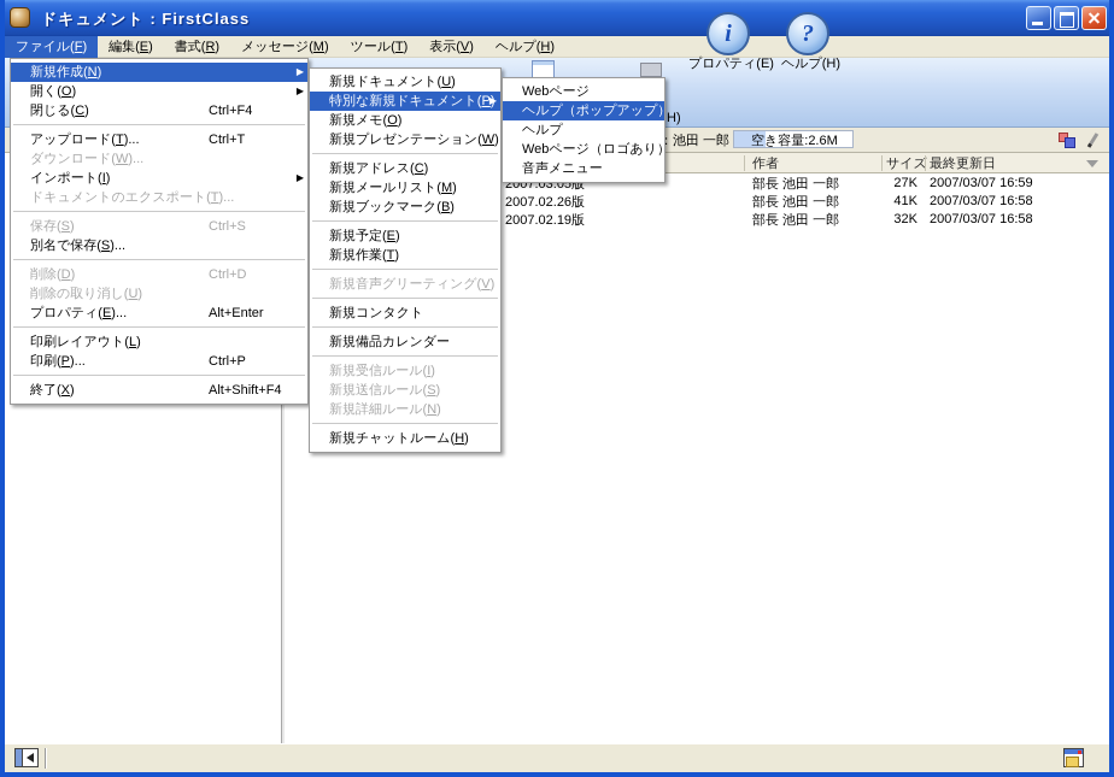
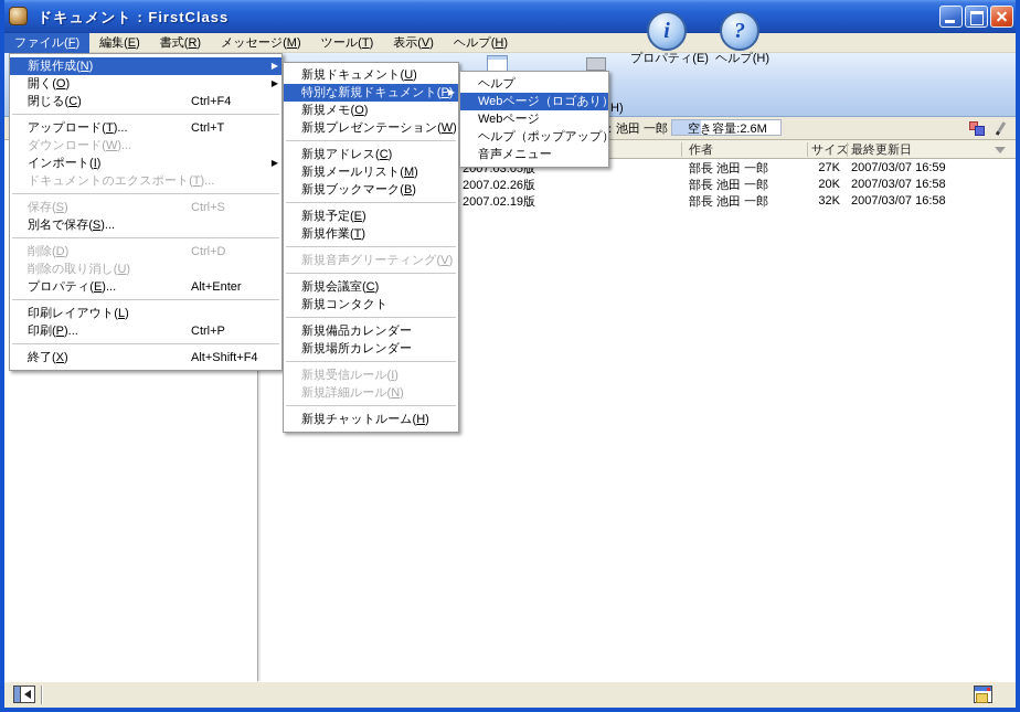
  ドキュメント : FirstClass
  ファイル(F)
  編集(E)
  書式(R)
  メッセージ(M)
  ツール(T)
  表示(V)
  ヘルプ(H)
  H)
  i
  プロパティ(E)
  ?
  ヘルプ(H)
  ：池田 一郎
  空き容量:2.6M
  作者
  サイズ
  最終更新日
  2007.03.05版
  部長 池田 一郎
  27K
  2007/03/07 16:59
  2007.02.26版
  部長 池田 一郎
- 41K
+ 20K
  2007/03/07 16:58
  2007.02.19版
  部長 池田 一郎
  32K
  2007/03/07 16:58
  新規作成(N)
  ▶
  開く(O)
  ▶
  閉じる(C)
  Ctrl+F4
  アップロード(T)...
  Ctrl+T
  ダウンロード(W)...
  インポート(I)
  ▶
  ドキュメントのエクスポート(T)...
  保存(S)
  Ctrl+S
  別名で保存(S)...
  削除(D)
  Ctrl+D
  削除の取り消し(U)
  プロパティ(E)...
  Alt+Enter
  印刷レイアウト(L)
  印刷(P)...
  Ctrl+P
  終了(X)
  Alt+Shift+F4
  新規ドキュメント(U)
  特別な新規ドキュメント(P)
  ▶
  新規メモ(O)
  新規プレゼンテーション(W)
  新規アドレス(C)
  新規メールリスト(M)
  新規ブックマーク(B)
  新規予定(E)
  新規作業(T)
  新規音声グリーティング(V)
+ 新規会議室(C)
  新規コンタクト
  新規備品カレンダー
+ 新規場所カレンダー
  新規受信ルール(I)
- 新規送信ルール(S)
  新規詳細ルール(N)
  新規チャットルーム(H)
- Webページ
+ ヘルプ
- ヘルプ（ポップアップ）
+ Webページ（ロゴあり）
- ヘルプ
+ Webページ
- Webページ（ロゴあり）
+ ヘルプ（ポップアップ）
  音声メニュー
